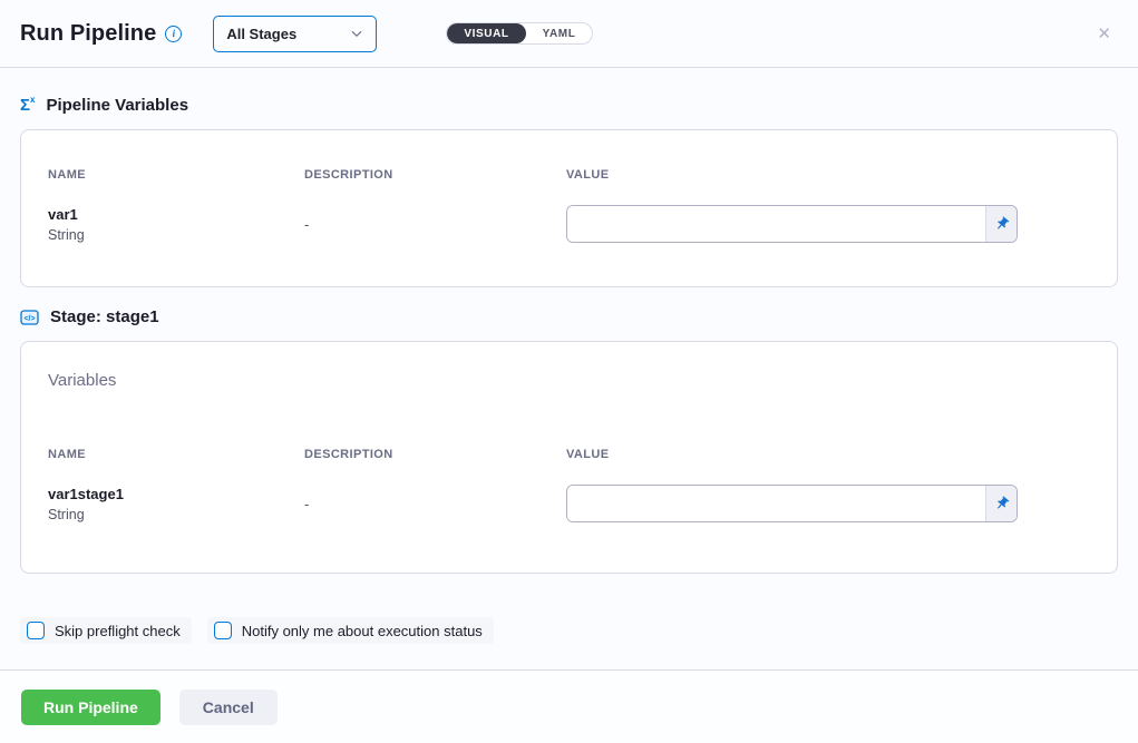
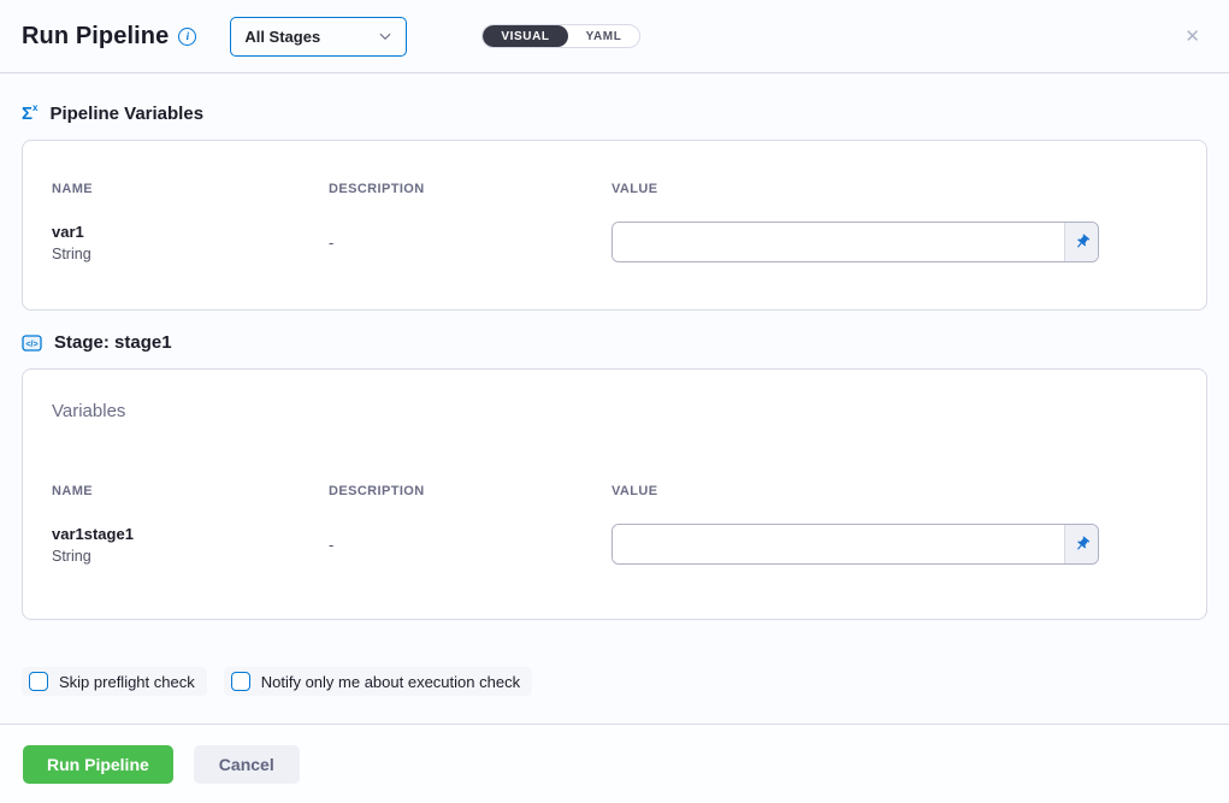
  Run Pipeline
  i
  All Stages
  VISUAL
  YAML
  ✕
  Σ
  x
  Pipeline Variables
  NAME
  DESCRIPTION
  VALUE
  var1
  String
  -
  Stage: stage1
  Variables
  NAME
  DESCRIPTION
  VALUE
  var1stage1
  String
  -
  Skip preflight check
- Notify only me about execution status
+ Notify only me about execution check
  Run Pipeline
  Cancel
